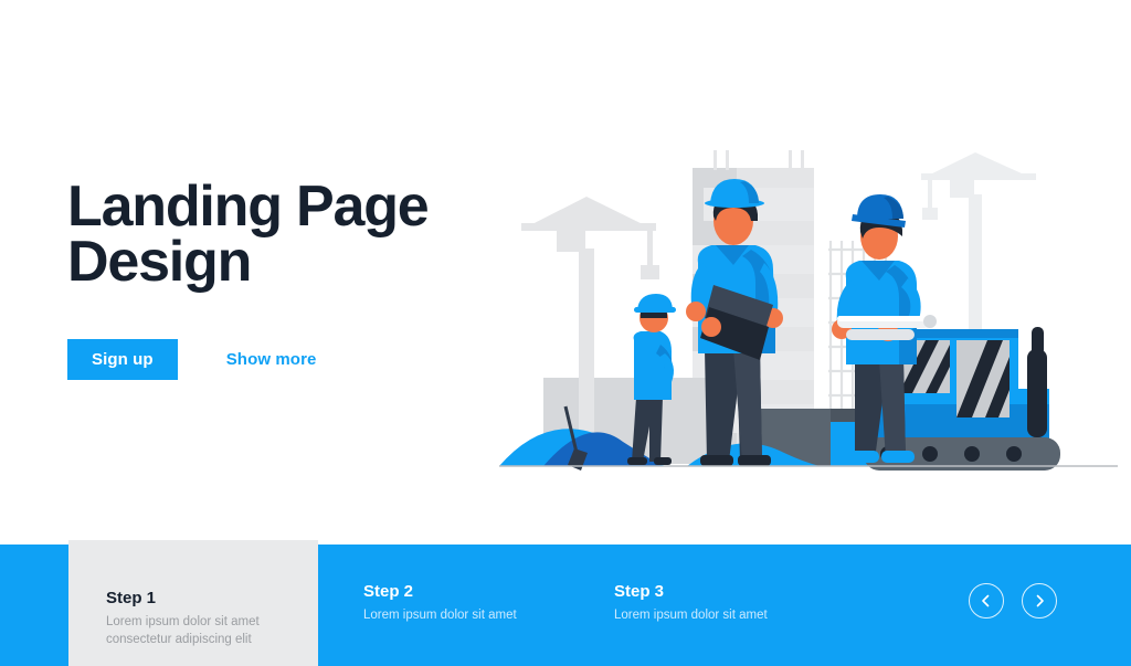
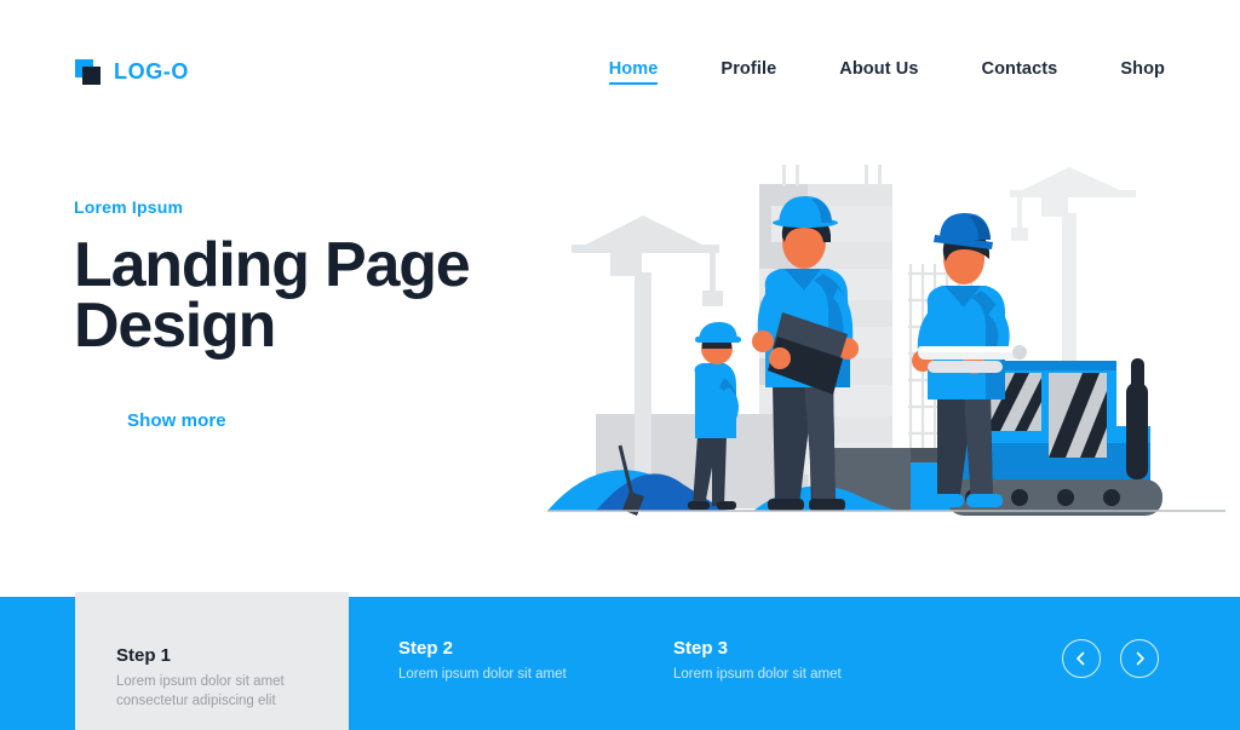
+ LOG-O
+ Home
+ Profile
+ About Us
+ Contacts
+ Shop
+ Lorem Ipsum
  Landing Page
  Design
- Sign up
  Show more
  Step 1
  Lorem ipsum dolor sit amet
  consectetur adipiscing elit
  Step 2
  Lorem ipsum dolor sit amet
  Step 3
  Lorem ipsum dolor sit amet
